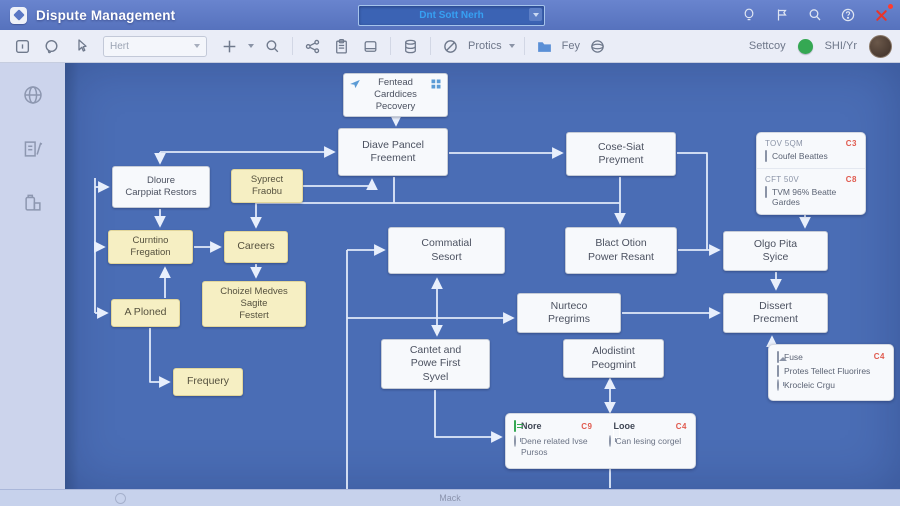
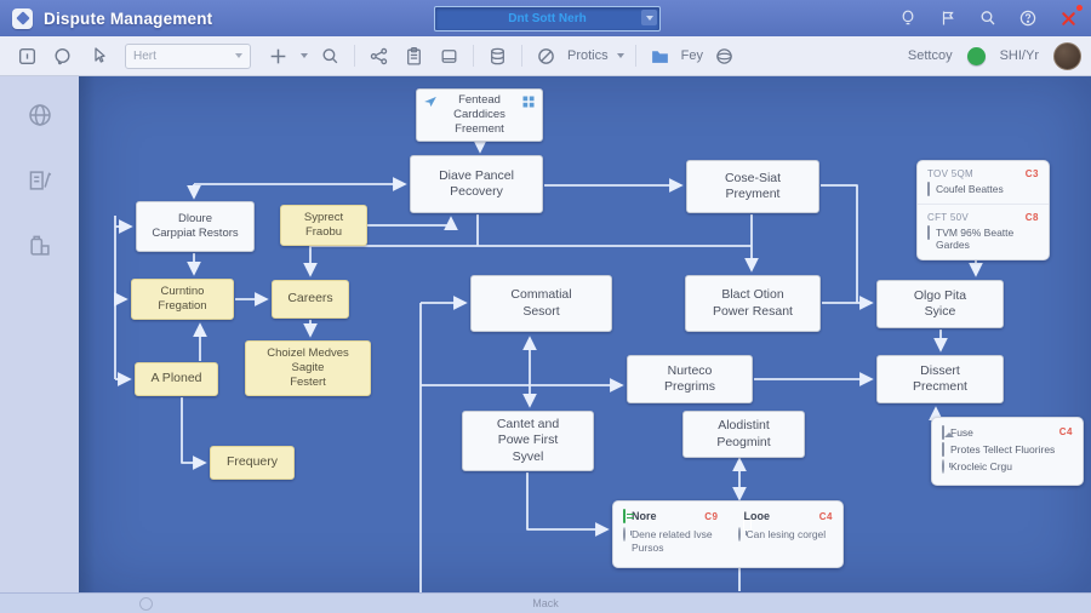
  Dispute Management
  Dnt Sott Nerh
  Hert
  Protics
  Fey
  Settcoy
  SHI/Yr
  Fentead
  Carddices
- Pecovery
+ Freement
  Diave Pancel
- Freement
+ Pecovery
  Cose-Siat
  Preyment
  Dloure
  Carppiat Restors
  Syprect
  Fraobu
  Curntino
  Fregation
  Careers
  Choizel Medves
  Sagite
  Festert
  A Ploned
  Frequery
  Commatial
  Sesort
  Blact Otion
  Power Resant
  Nurteco
  Pregrims
  Cantet and
  Powe First
  Syvel
  Alodistint
  Peogmint
  Olgo Pita
  Syice
  Dissert
  Precment
  TOV 5QM
  C3
  Coufel Beattes
  CFT 50V
  C8
  TVM 96% Beatte Gardes
  Fuse
  C4
  Protes Tellect Fluorires
  Krocleic Crgu
  Nore
  C9
  Dene related Ivse Pursos
  Looe
  C4
  Can lesing corgel
  Mack
